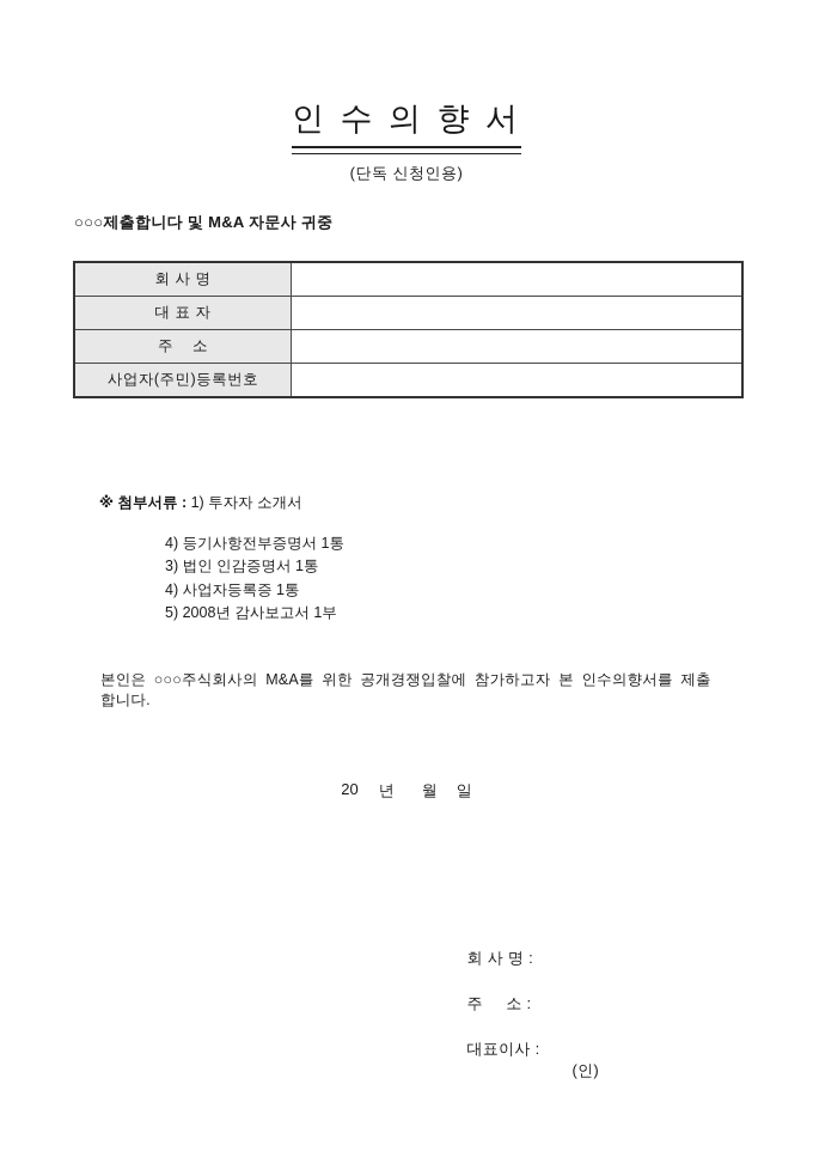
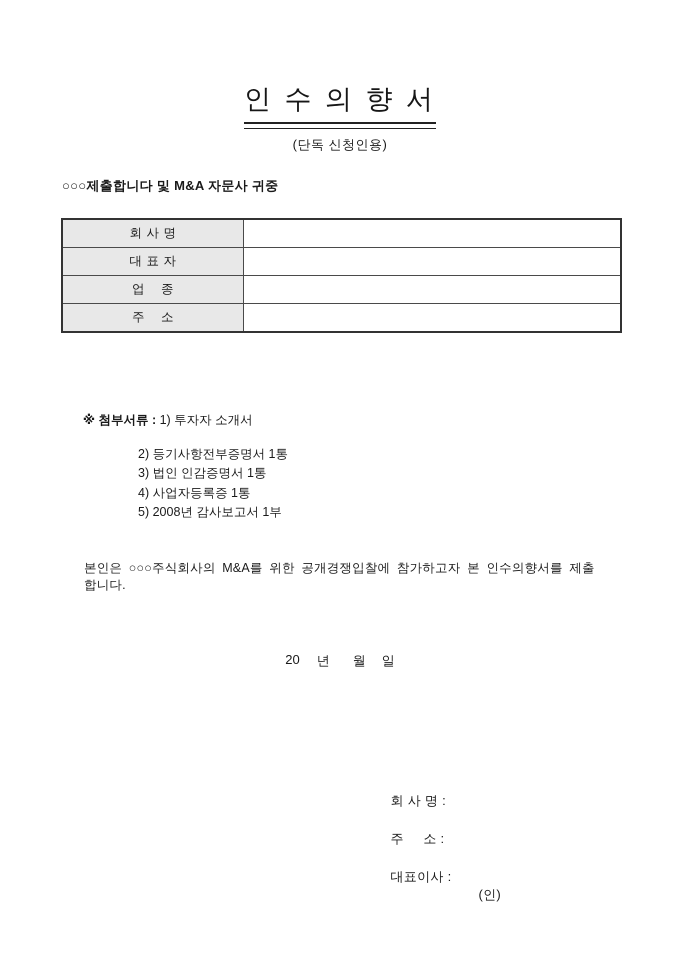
  인 수 의 향 서
  (단독 신청인용)
  ○○○제출합니다 및 M&A 자문사 귀중
  회 사 명
  대 표 자
+ 업 종
  주 소
- 사업자(주민)등록번호
  ※ 첨부서류 : 1) 투자자 소개서
- 4) 등기사항전부증명서 1통
+ 2) 등기사항전부증명서 1통
  3) 법인 인감증명서 1통
  4) 사업자등록증 1통
  5) 2008년 감사보고서 1부
  본인은 ○○○주식회사의 M&A를 위한 공개경쟁입찰에 참가하고자 본 인수의향서를 제출합니다.
  20
  년
  월
  일
  회 사 명 :
  주 소 :
  대표이사 : (인)
